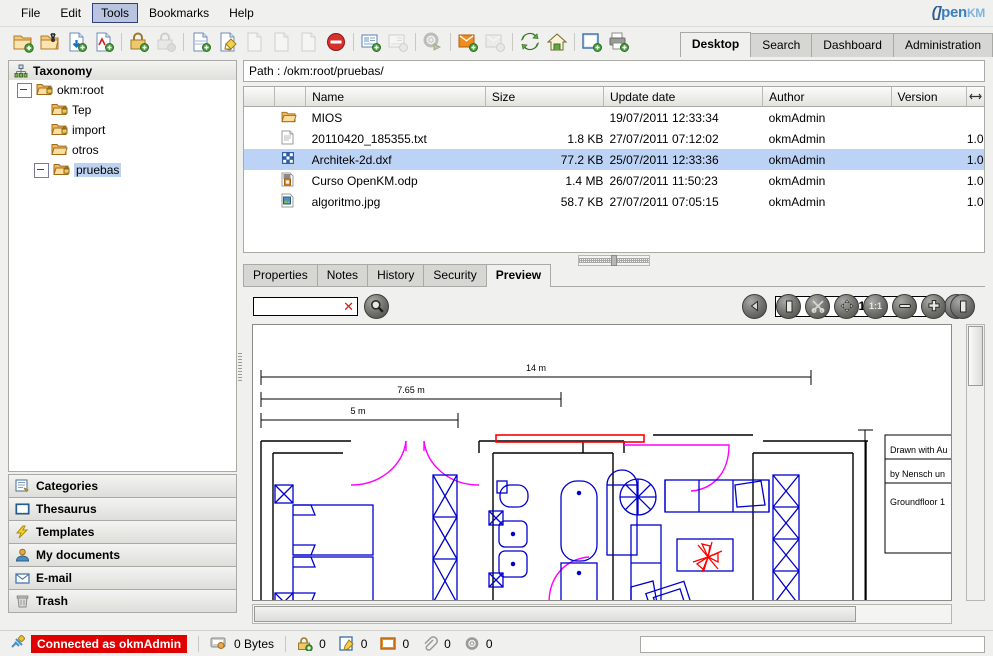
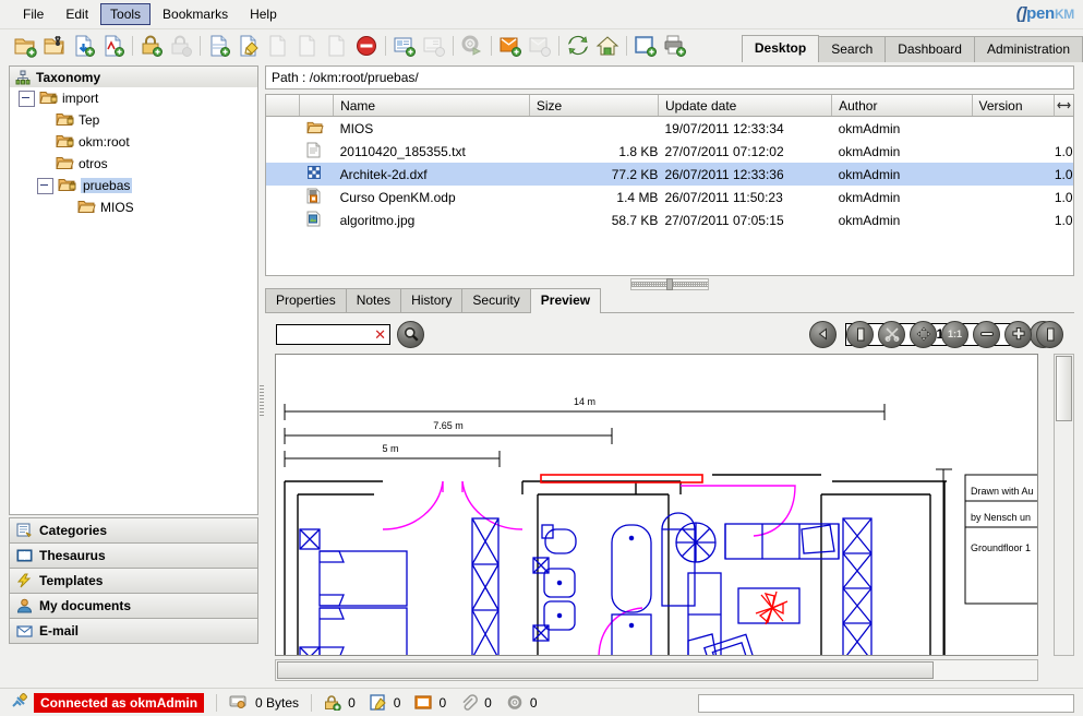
  File
  Edit
  Tools
  Bookmarks
  Help
  (]penKM
  Desktop
  Search
  Dashboard
  Administration
  Taxonomy
- okm:root
+ import
  Tep
- import
+ okm:root
  otros
  pruebas
+ MIOS
  Categories
  Thesaurus
  Templates
  My documents
  E-mail
- Trash
  Path : /okm:root/pruebas/
  		Name	Size	Update date	Author	Version
  		MIOS		19/07/2011 12:33:34	okmAdmin
  		20110420_185355.txt	1.8 KB	27/07/2011 07:12:02	okmAdmin	1.0
- 		Architek-2d.dxf	77.2 KB	25/07/2011 12:33:36	okmAdmin	1.0
+ 		Architek-2d.dxf	77.2 KB	26/07/2011 12:33:36	okmAdmin	1.0
  		Curso OpenKM.odp	1.4 MB	26/07/2011 11:50:23	okmAdmin	1.0
  		algoritmo.jpg	58.7 KB	27/07/2011 07:05:15	okmAdmin	1.0
  Properties
  Notes
  History
  Security
  Preview
  ✕
  1:1
  14 m
  7.65 m
  5 m
  Drawn with Au
  by Nensch un
  Groundfloor 1
  Connected as okmAdmin
  0 Bytes
  0
  0
  0
  0
  0
